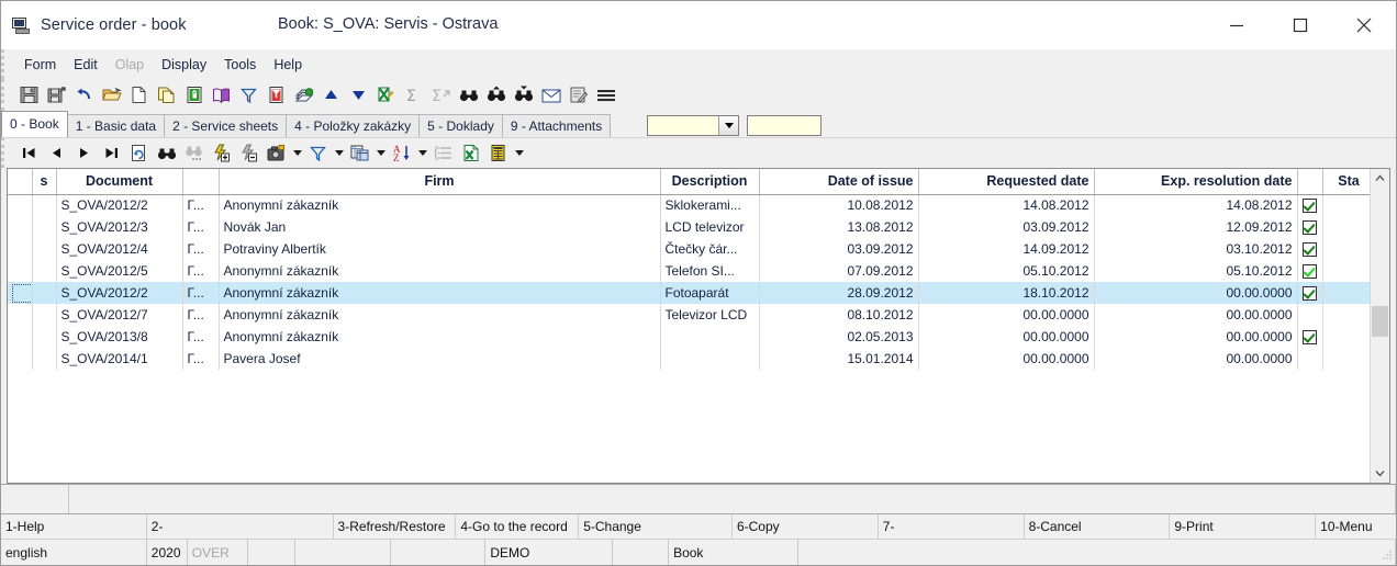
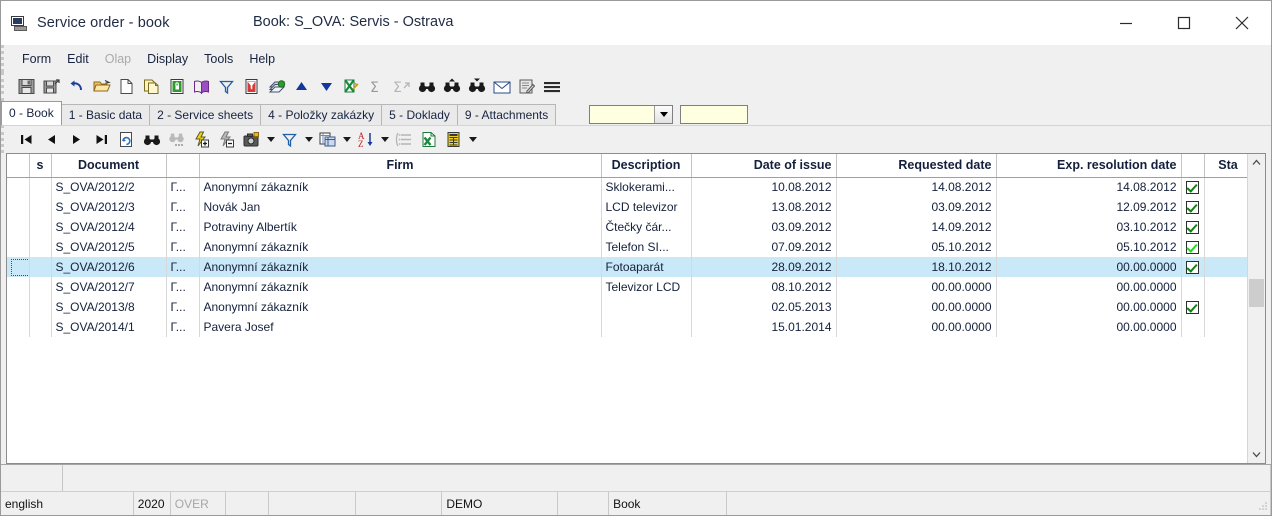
  Service order - book
  Book: S_OVA: Servis - Ostrava
  Form
  Edit
  Olap
  Display
  Tools
  Help
  Σ
  Σ
  0 - Book
  1 - Basic data
  2 - Service sheets
  4 - Položky zakázky
  5 - Doklady
  9 - Attachments
  A
  Z
  	s	Document		Firm	Description	Date of issue	Requested date	Exp. resolution date		Sta
  		S_OVA/2012/2	Γ...	Anonymní zákazník	Sklokerami...	10.08.2012	14.08.2012	14.08.2012
  		S_OVA/2012/3	Γ...	Novák Jan	LCD televizor	13.08.2012	03.09.2012	12.09.2012
  		S_OVA/2012/4	Γ...	Potraviny Albertík	Čtečky čár...	03.09.2012	14.09.2012	03.10.2012
  		S_OVA/2012/5	Γ...	Anonymní zákazník	Telefon SI...	07.09.2012	05.10.2012	05.10.2012
- 		S_OVA/2012/2	Γ...	Anonymní zákazník	Fotoaparát	28.09.2012	18.10.2012	00.00.0000
+ 		S_OVA/2012/6	Γ...	Anonymní zákazník	Fotoaparát	28.09.2012	18.10.2012	00.00.0000
  		S_OVA/2012/7	Γ...	Anonymní zákazník	Televizor LCD	08.10.2012	00.00.0000	00.00.0000
  		S_OVA/2013/8	Γ...	Anonymní zákazník		02.05.2013	00.00.0000	00.00.0000
  		S_OVA/2014/1	Γ...	Pavera Josef		15.01.2014	00.00.0000	00.00.0000
- 1-Help
- 2-
- 3-Refresh/Restore
- 4-Go to the record
- 5-Change
- 6-Copy
- 7-
- 8-Cancel
- 9-Print
- 10-Menu
  english
  2020
  OVER
  DEMO
  Book
